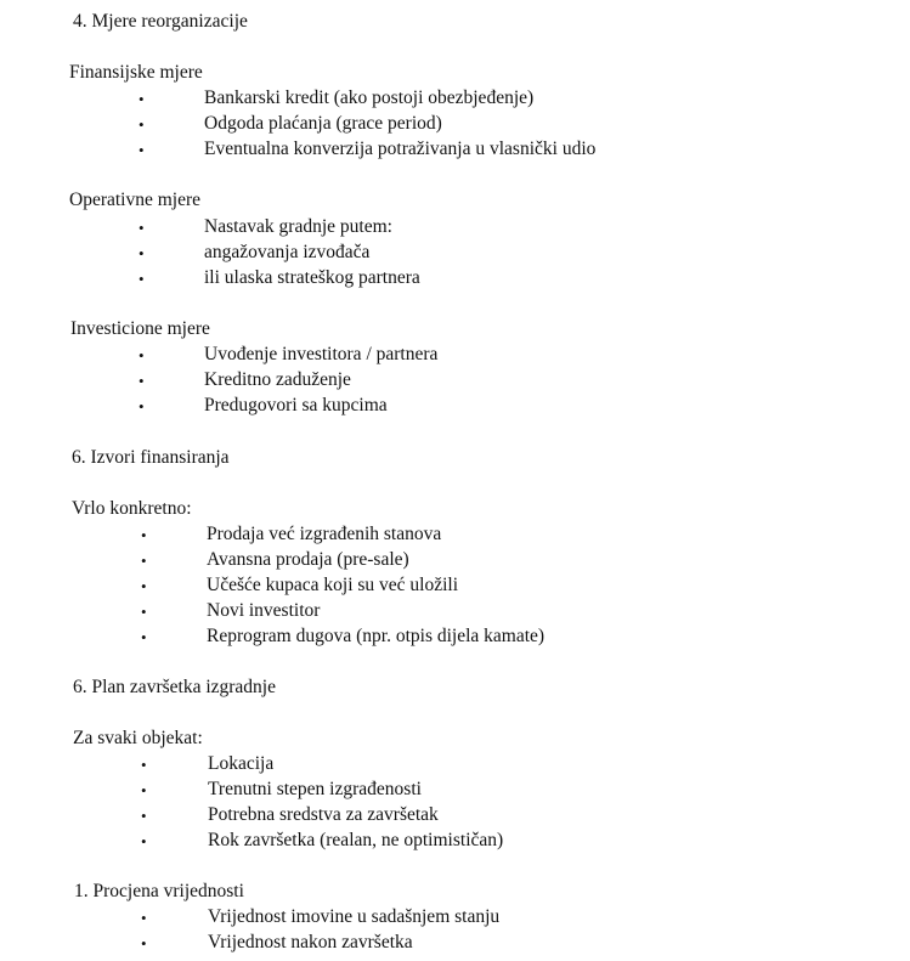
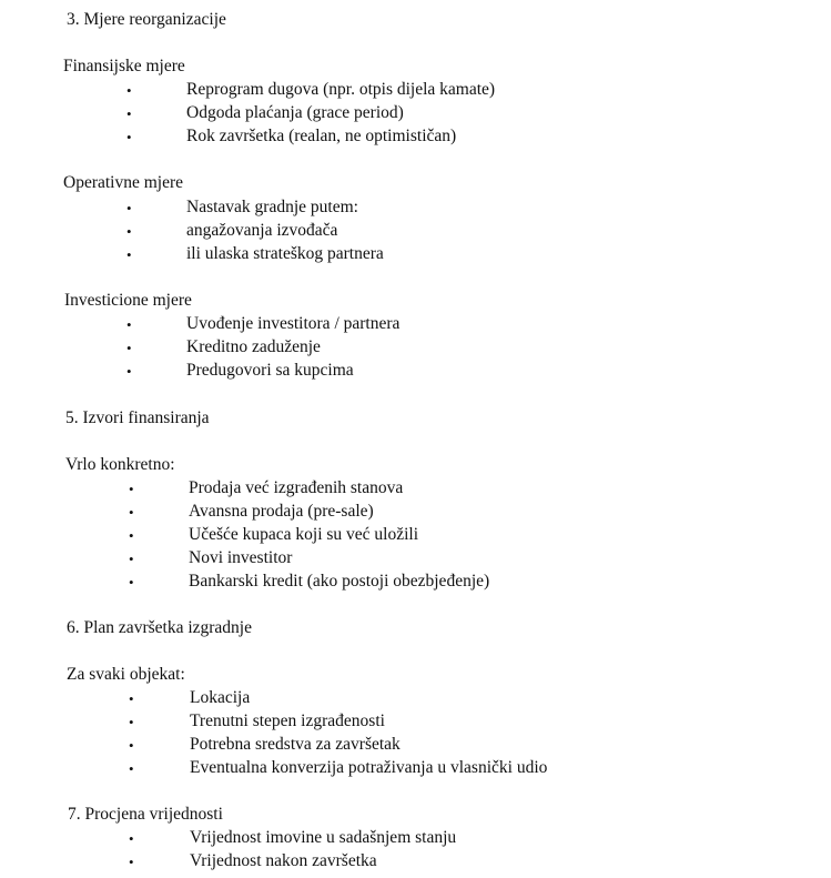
- 4. Mjere reorganizacije
+ 3. Mjere reorganizacije
  Finansijske mjere
  •
- Bankarski kredit (ako postoji obezbjeđenje)
+ Reprogram dugova (npr. otpis dijela kamate)
  •
  Odgoda plaćanja (grace period)
  •
- Eventualna konverzija potraživanja u vlasnički udio
+ Rok završetka (realan, ne optimističan)
  Operativne mjere
  •
  Nastavak gradnje putem:
  •
  angažovanja izvođača
  •
  ili ulaska strateškog partnera
  Investicione mjere
  •
  Uvođenje investitora / partnera
  •
  Kreditno zaduženje
  •
  Predugovori sa kupcima
- 6. Izvori finansiranja
+ 5. Izvori finansiranja
  Vrlo konkretno:
  •
  Prodaja već izgrađenih stanova
  •
  Avansna prodaja (pre-sale)
  •
  Učešće kupaca koji su već uložili
  •
  Novi investitor
  •
- Reprogram dugova (npr. otpis dijela kamate)
+ Bankarski kredit (ako postoji obezbjeđenje)
  6. Plan završetka izgradnje
  Za svaki objekat:
  •
  Lokacija
  •
  Trenutni stepen izgrađenosti
  •
  Potrebna sredstva za završetak
  •
- Rok završetka (realan, ne optimističan)
+ Eventualna konverzija potraživanja u vlasnički udio
- 1. Procjena vrijednosti
+ 7. Procjena vrijednosti
  •
  Vrijednost imovine u sadašnjem stanju
  •
  Vrijednost nakon završetka
